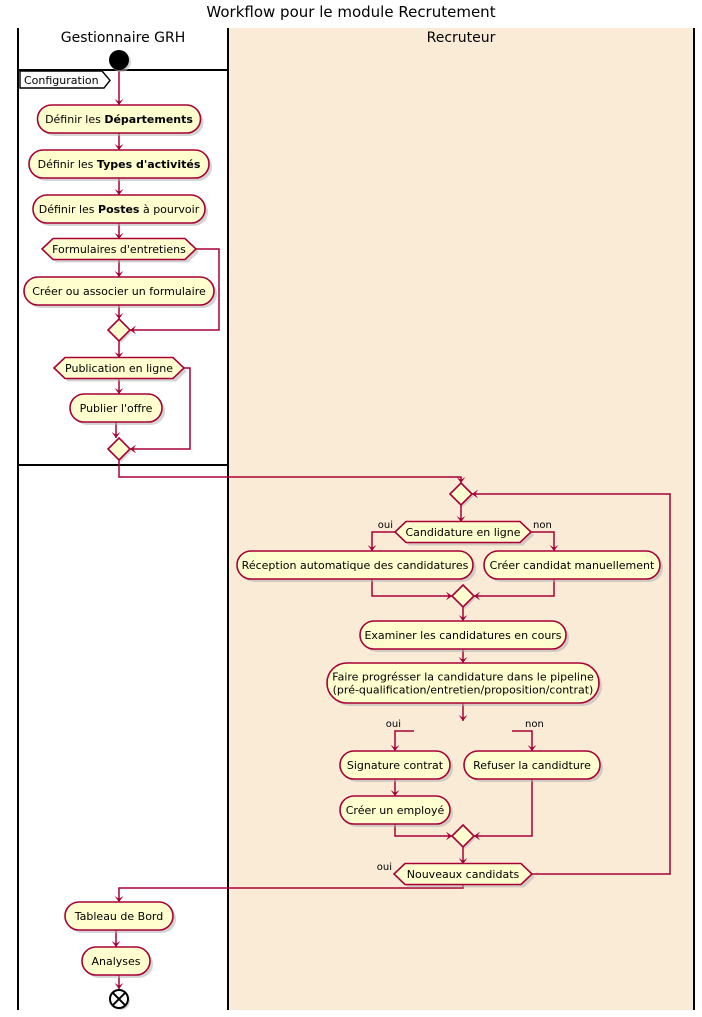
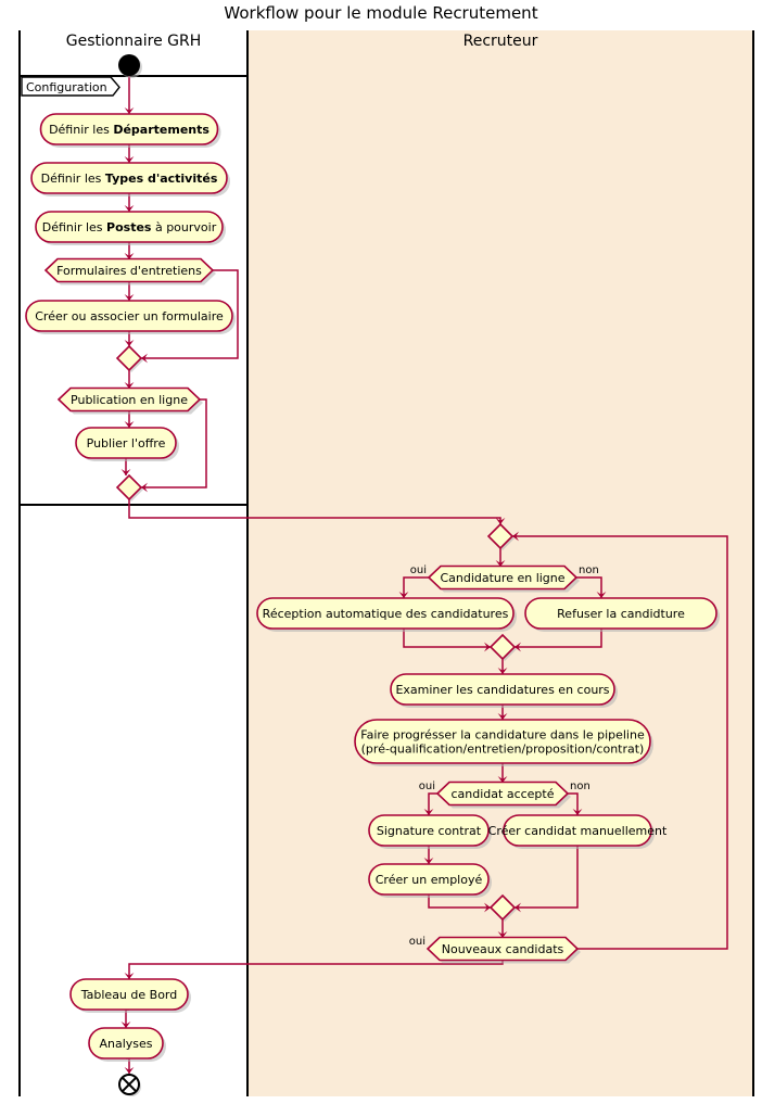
  Gestionnaire GRH
  Recruteur
  Configuration
  Définir les Départements
  Définir les Types d'activités
  Définir les Postes à pourvoir
  Créer ou associer un formulaire
  Publier l'offre
  Réception automatique des candidatures
- Créer candidat manuellement
+ Refuser la candidture
  Examiner les candidatures en cours
  Faire progrésser la candidature dans le pipeline
  (pré-qualification/entretien/proposition/contrat)
  Signature contrat
- Refuser la candidture
+ Créer candidat manuellement
  Créer un employé
  Tableau de Bord
  Analyses
  Formulaires d'entretiens
  Publication en ligne
  Candidature en ligne
+ candidat accepté
  Nouveaux candidats
  oui
  non
  oui
  non
  oui
  Workflow pour le module Recrutement
